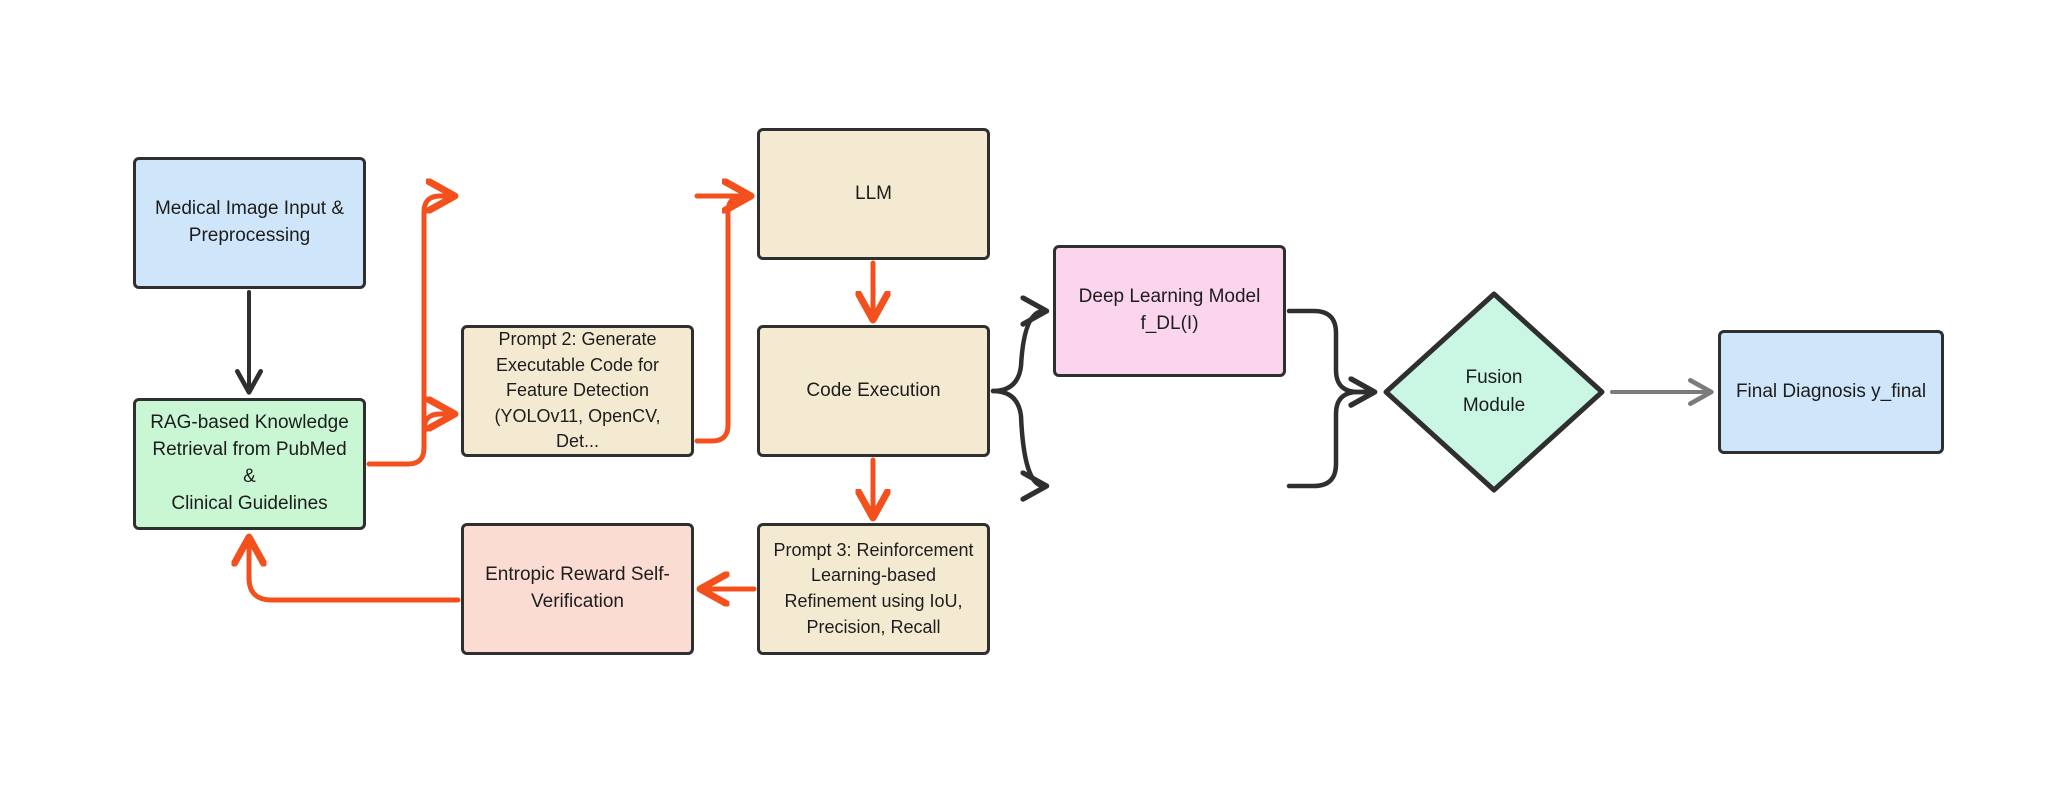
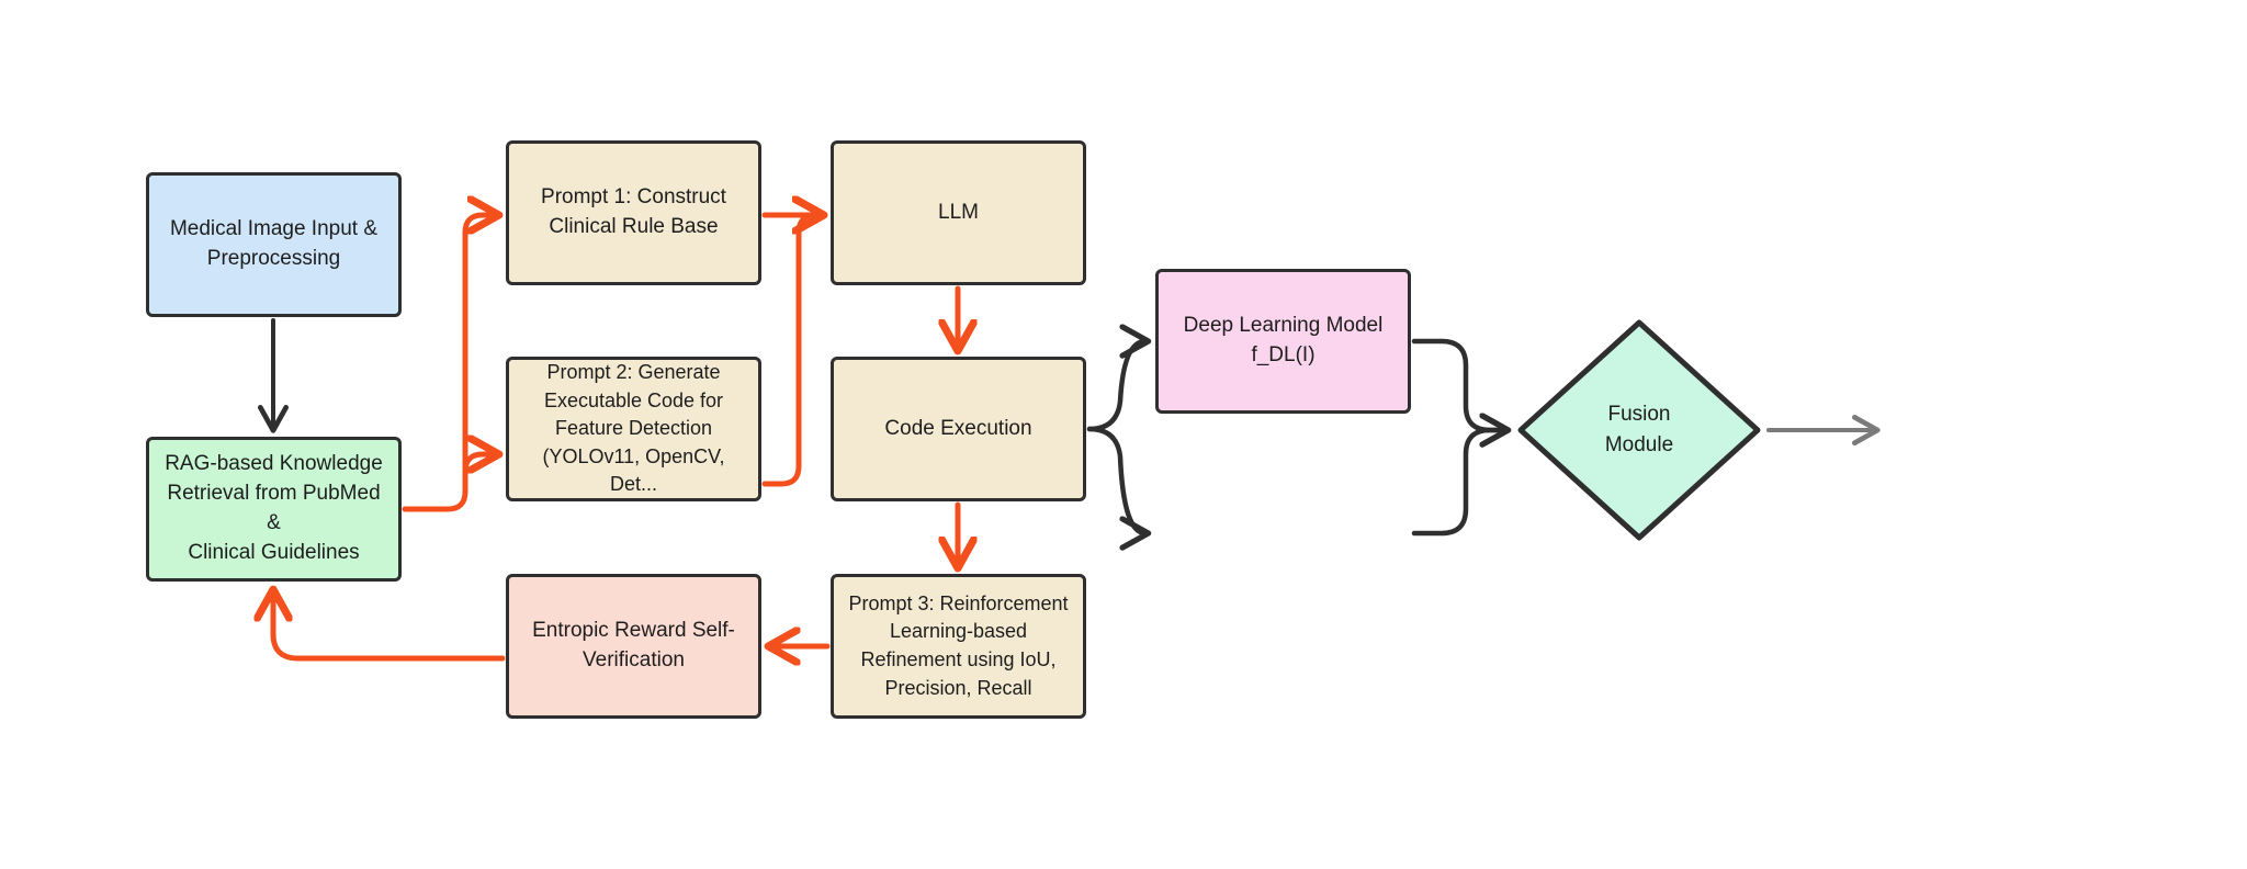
  Medical Image Input &
  Preprocessing
  RAG-based Knowledge
  Retrieval from PubMed &
  Clinical Guidelines
+ Prompt 1: Construct
+ Clinical Rule Base
  Prompt 2: Generate
  Executable Code for
  Feature Detection
  (YOLOv11, OpenCV, Det...
  LLM
  Code Execution
  Prompt 3: Reinforcement
  Learning-based
  Refinement using IoU,
  Precision, Recall
  Entropic Reward Self-
  Verification
  Deep Learning Model
  f_DL(I)
  Fusion
  Module
- Final Diagnosis y_final
